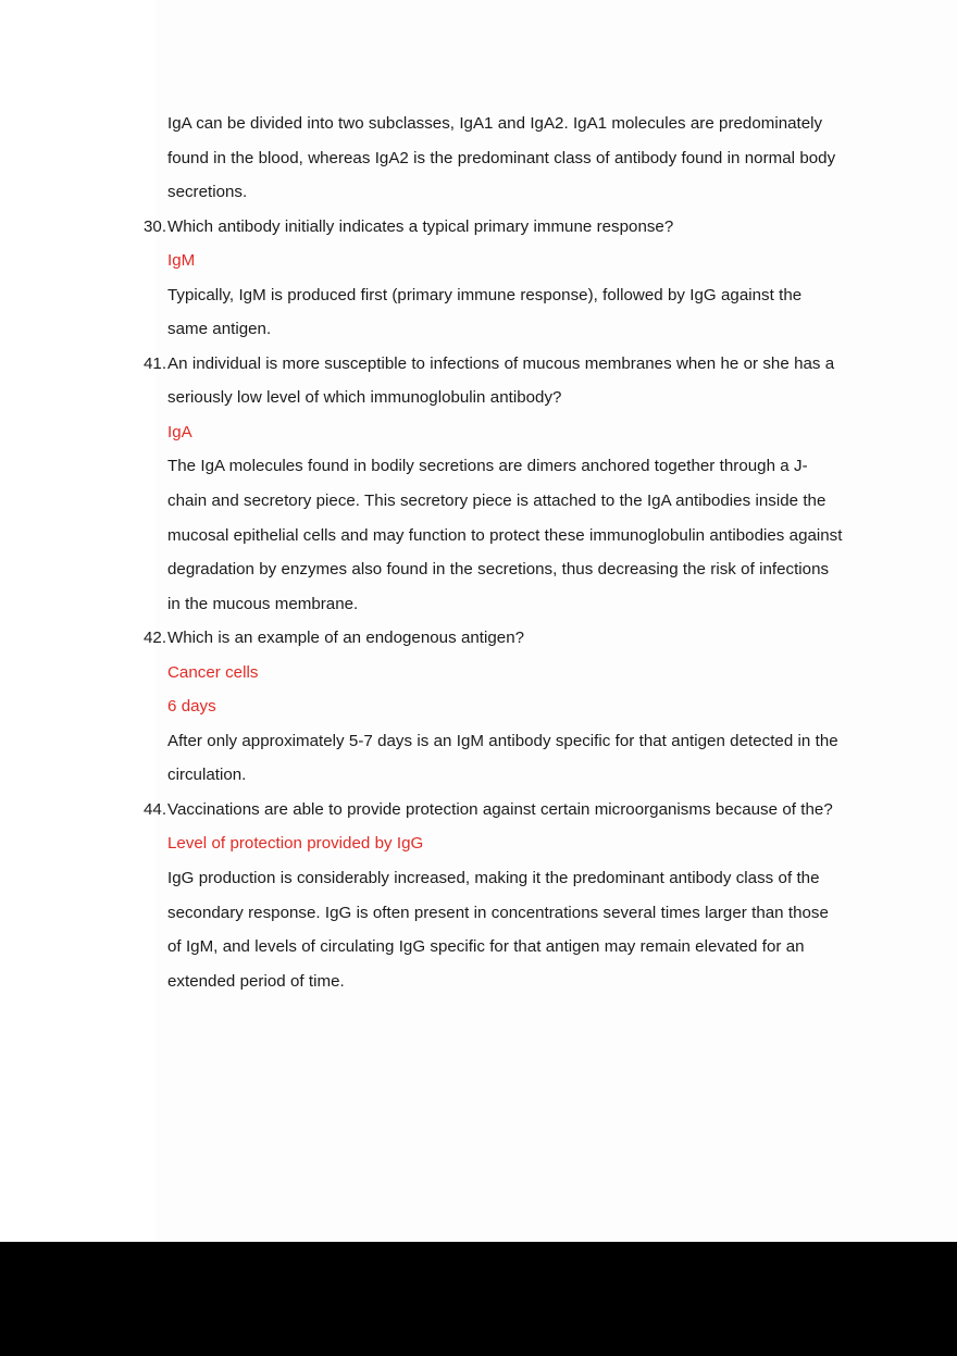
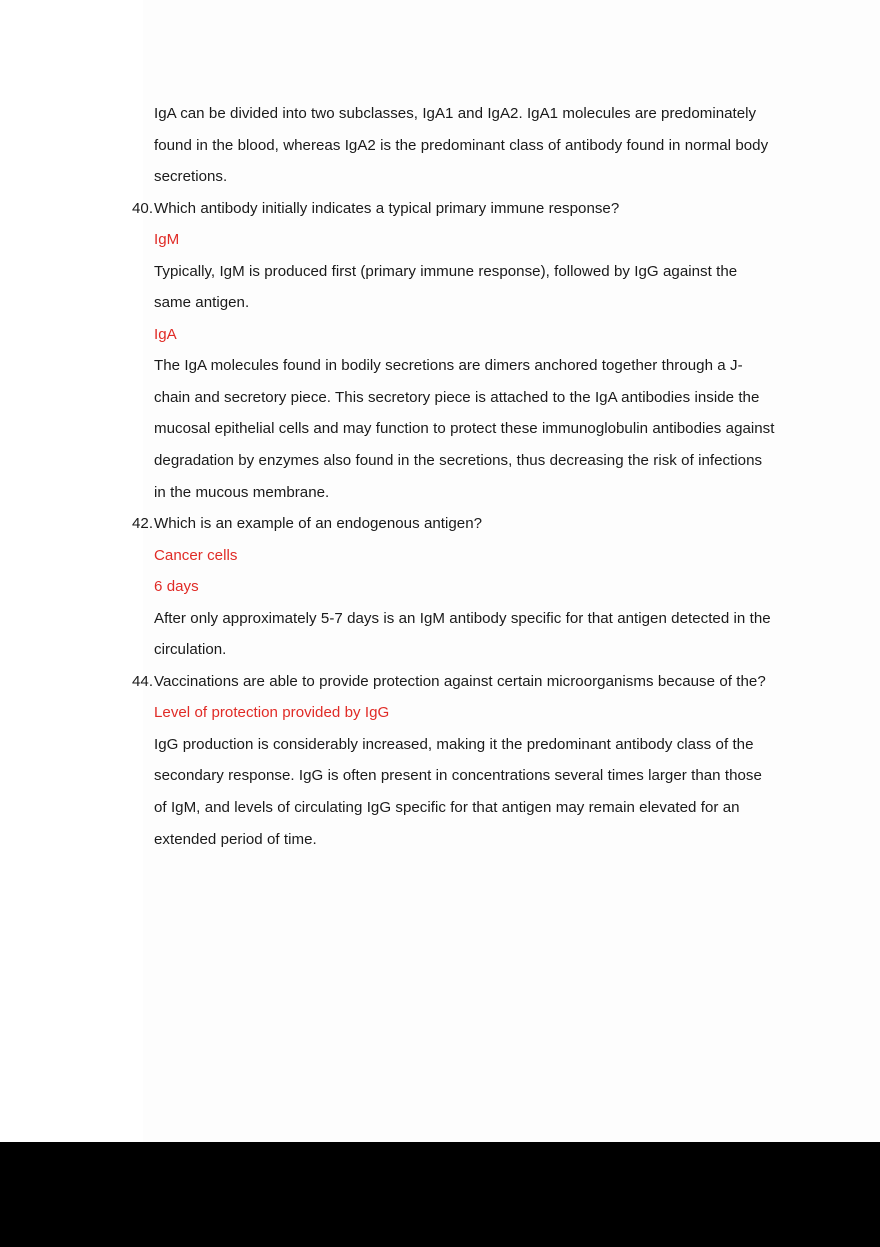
  IgA can be divided into two subclasses, IgA1 and IgA2. IgA1 molecules are predominately found in the blood, whereas IgA2 is the predominant class of antibody found in normal body secretions.
- 30.
+ 40.
  Which antibody initially indicates a typical primary immune response?
  IgM
  Typically, IgM is produced first (primary immune response), followed by IgG against the same antigen.
- 41.
- An individual is more susceptible to infections of mucous membranes when he or she has a seriously low level of which immunoglobulin antibody?
  IgA
  The IgA molecules found in bodily secretions are dimers anchored together through a J-chain and secretory piece. This secretory piece is attached to the IgA antibodies inside the mucosal epithelial cells and may function to protect these immunoglobulin antibodies against degradation by enzymes also found in the secretions, thus decreasing the risk of infections in the mucous membrane.
  42.
  Which is an example of an endogenous antigen?
  Cancer cells
  6 days
  After only approximately 5-7 days is an IgM antibody specific for that antigen detected in the circulation.
  44.
  Vaccinations are able to provide protection against certain microorganisms because of the?
  Level of protection provided by IgG
  IgG production is considerably increased, making it the predominant antibody class of the secondary response. IgG is often present in concentrations several times larger than those of IgM, and levels of circulating IgG specific for that antigen may remain elevated for an extended period of time.
